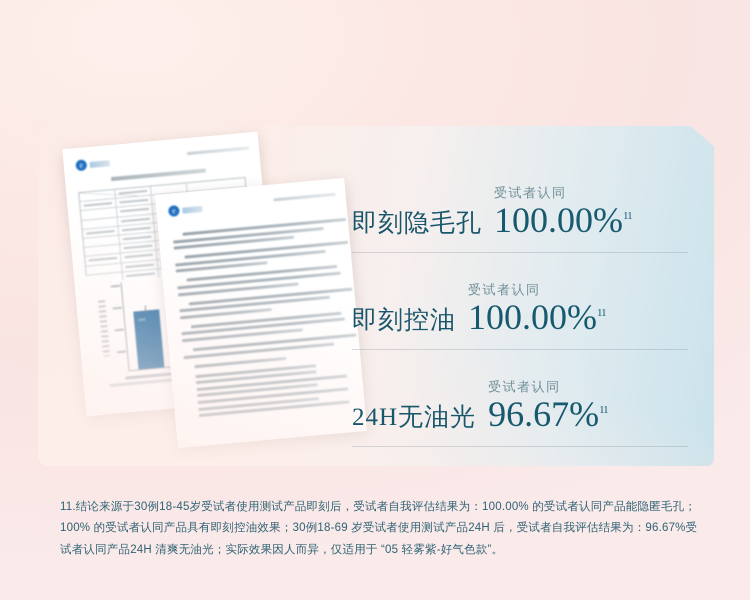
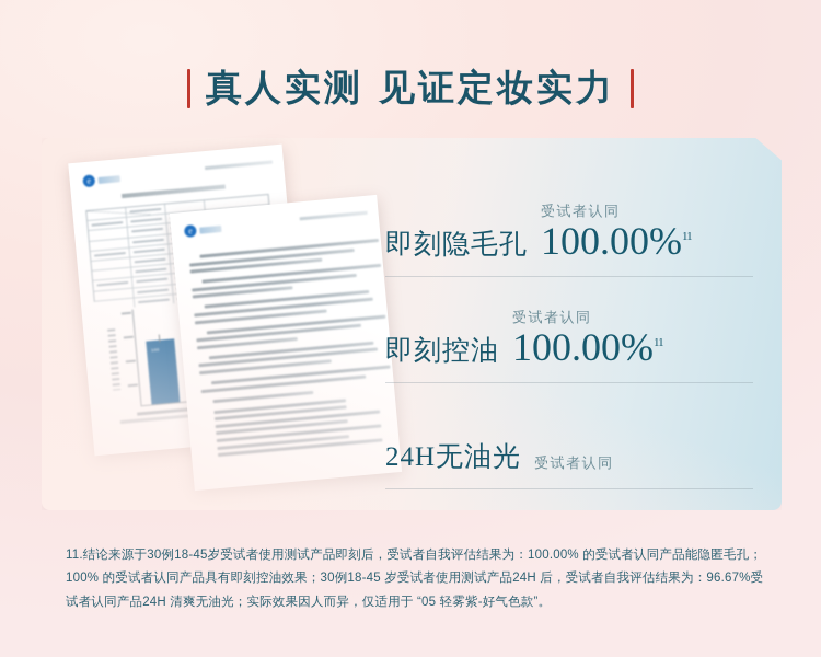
+ 真人实测 见证定妆实力
  即刻隐毛孔
  受试者认同
  100.00%11
  即刻控油
  受试者认同
  100.00%11
  24H无油光
  受试者认同
- 96.67%11
- 11.结论来源于30例18-45岁受试者使用测试产品即刻后，受试者自我评估结果为：100.00% 的受试者认同产品能隐匿毛孔；100% 的受试者认同产品具有即刻控油效果；30例18-69 岁受试者使用测试产品24H 后，受试者自我评估结果为：96.67%受试者认同产品24H 清爽无油光；实际效果因人而异，仅适用于 “05 轻雾紫-好气色款”。
+ 11.结论来源于30例18-45岁受试者使用测试产品即刻后，受试者自我评估结果为：100.00% 的受试者认同产品能隐匿毛孔；100% 的受试者认同产品具有即刻控油效果；30例18-45 岁受试者使用测试产品24H 后，受试者自我评估结果为：96.67%受试者认同产品24H 清爽无油光；实际效果因人而异，仅适用于 “05 轻雾紫-好气色款”。
